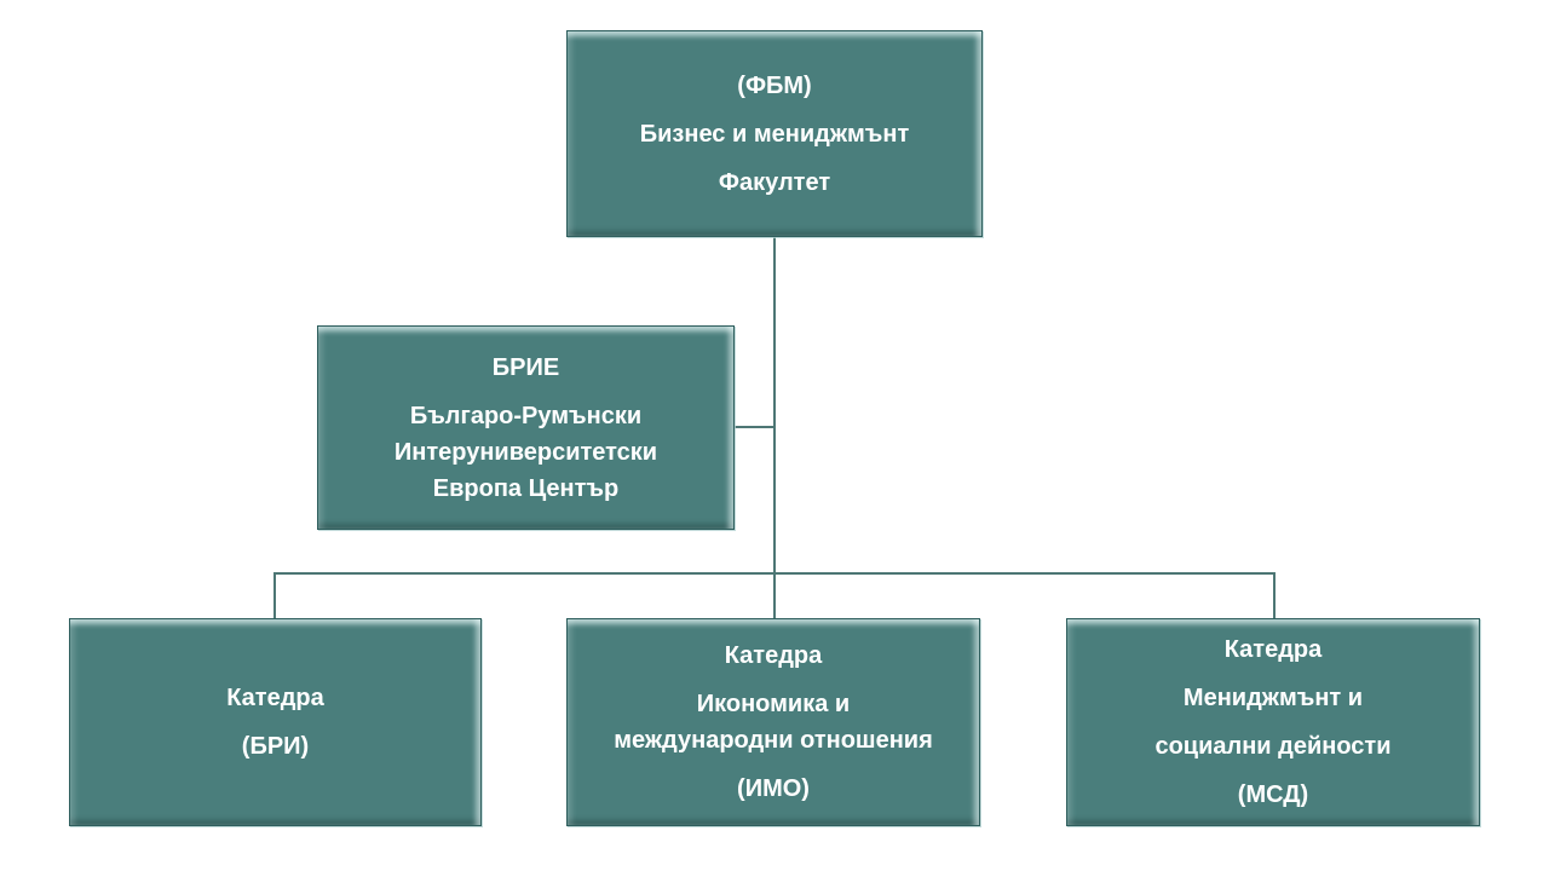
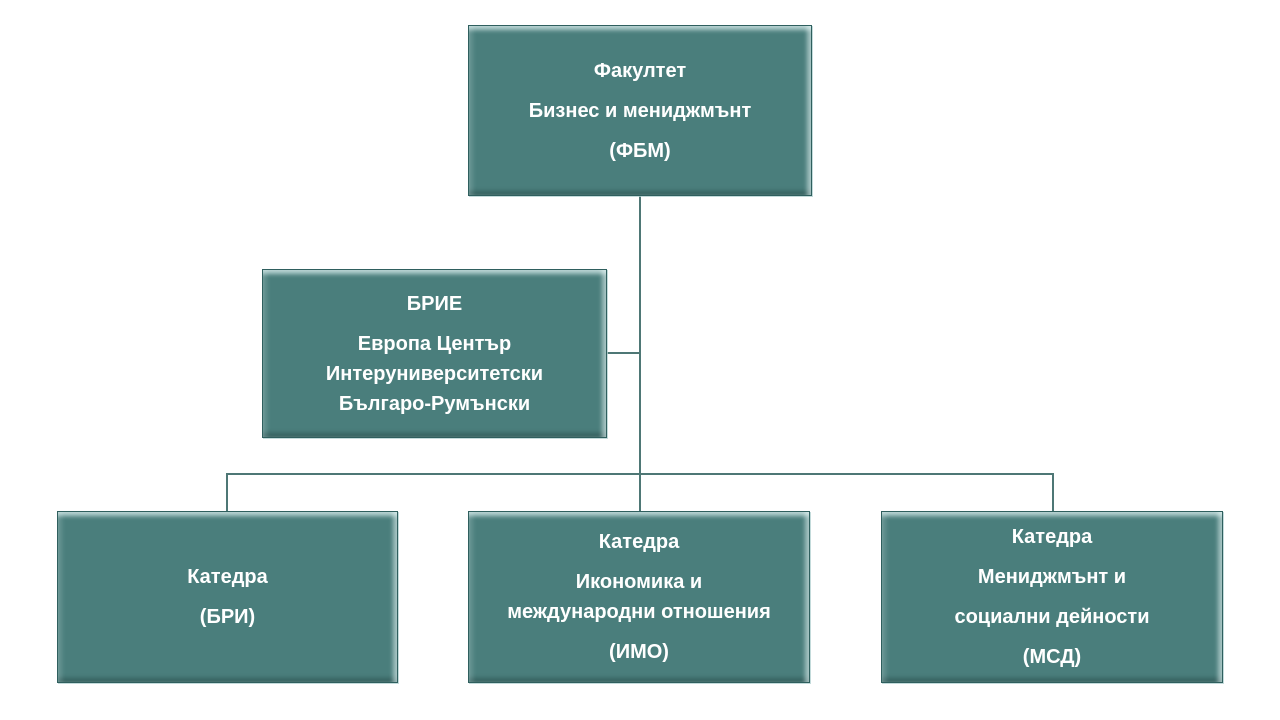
- (ФБМ)
+ Факултет
  Бизнес и мениджмънт
- Факултет
+ (ФБМ)
  БРИЕ
- Българо-Румънски
+ Европа Център
  Интеруниверситетски
- Европа Център
+ Българо-Румънски
  Катедра
  (БРИ)
  Катедра
  Икономика и
  международни отношения
  (ИМО)
  Катедра
  Мениджмънт и
  социални дейности
  (МСД)
